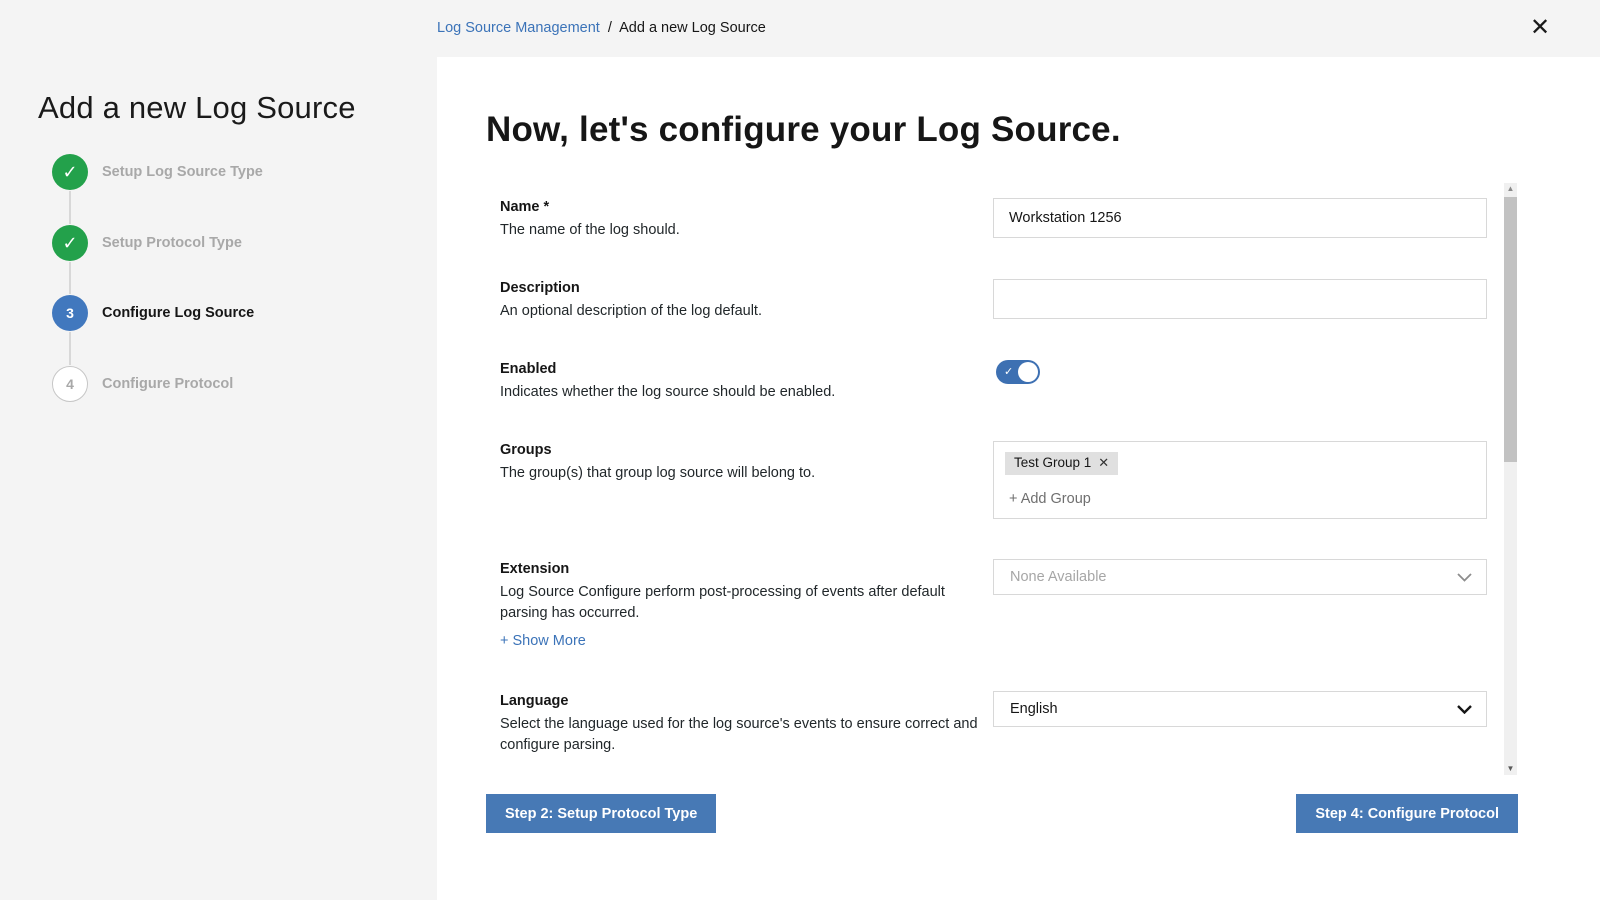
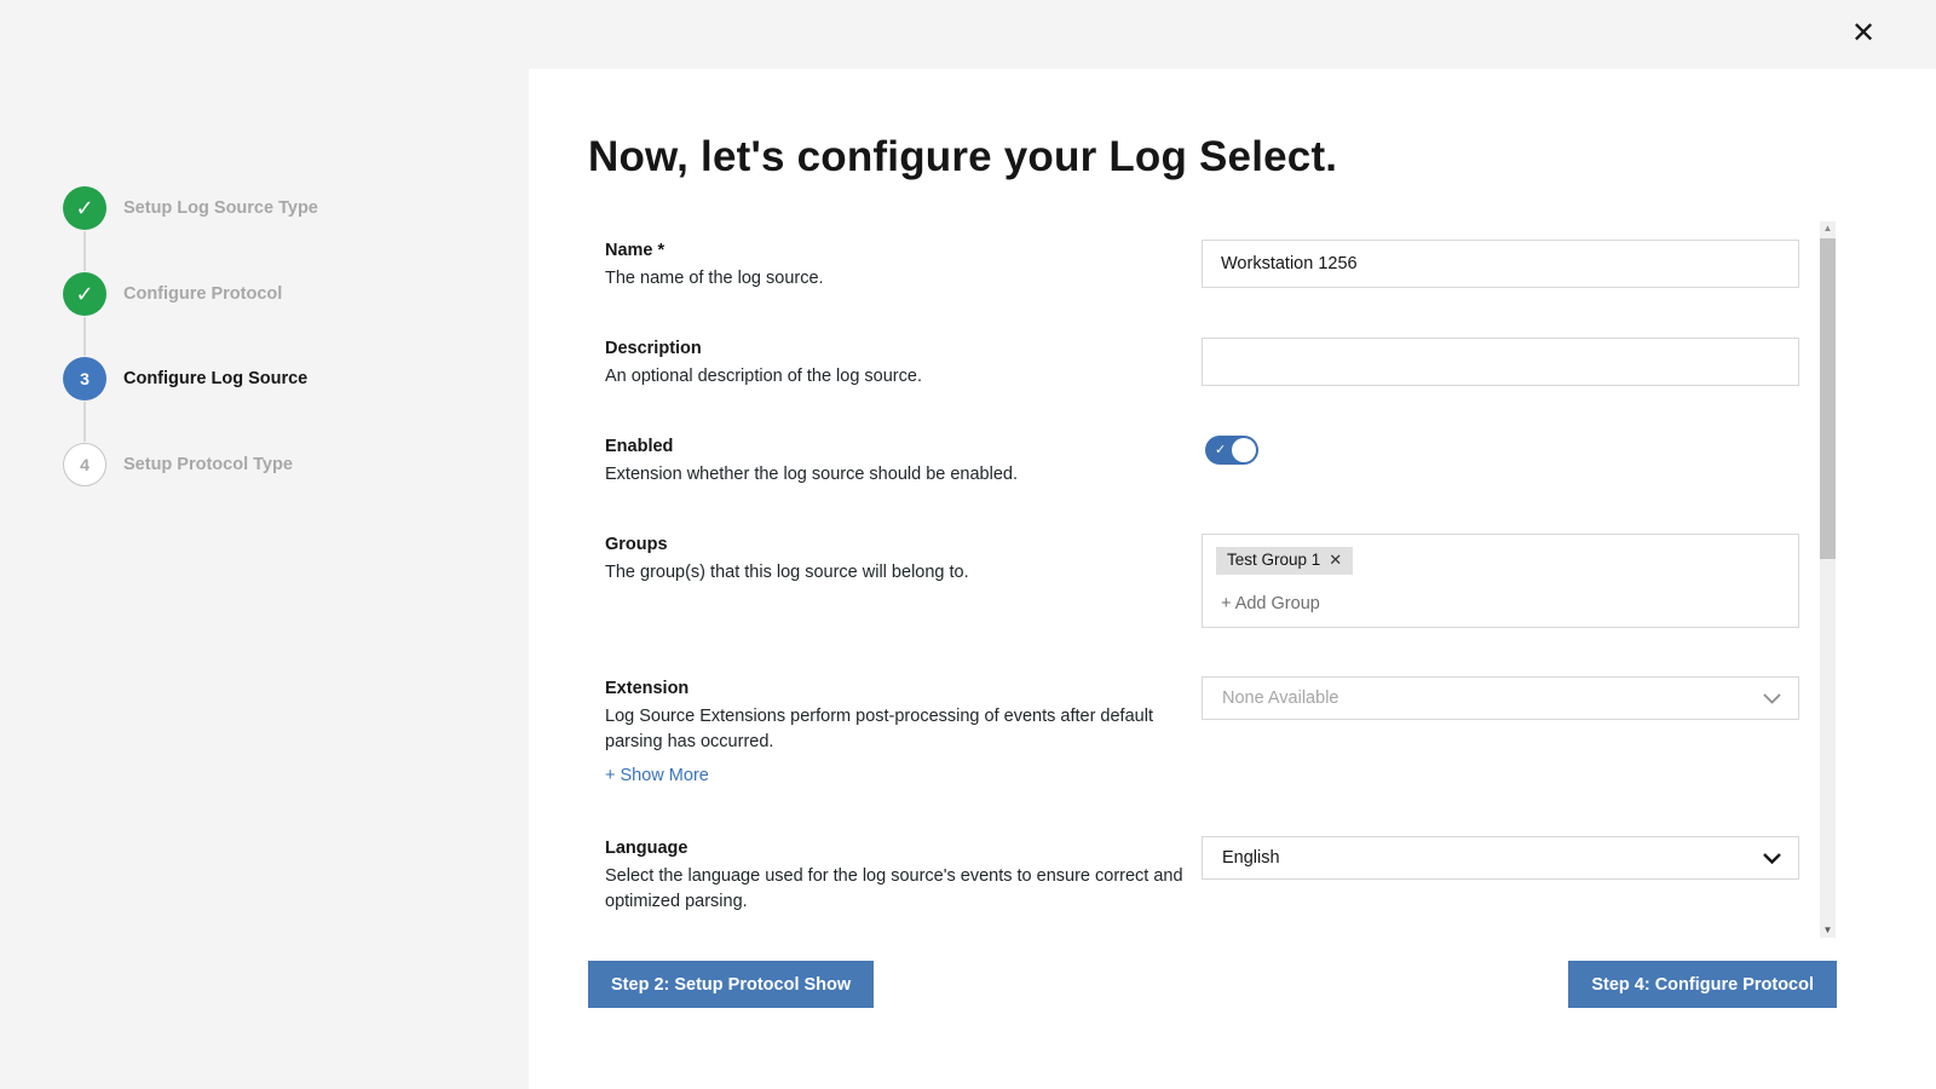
- Log Source Management / Add a new Log Source
  ✕
- Add a new Log Source
  ✓
  Setup Log Source Type
  ✓
- Setup Protocol Type
+ Configure Protocol
  3
  Configure Log Source
  4
- Configure Protocol
+ Setup Protocol Type
- Now, let's configure your Log Source.
+ Now, let's configure your Log Select.
  Name *
- The name of the log should.
+ The name of the log source.
  Workstation 1256
  Description
- An optional description of the log default.
+ An optional description of the log source.
  Enabled
- Indicates whether the log source should be enabled.
+ Extension whether the log source should be enabled.
  ✓
  Groups
- The group(s) that group log source will belong to.
+ The group(s) that this log source will belong to.
  Test Group 1 ✕
  + Add Group
  Extension
- Log Source Configure perform post-processing of events after default parsing has occurred.
+ Log Source Extensions perform post-processing of events after default parsing has occurred.
  + Show More
  None Available
  Language
- Select the language used for the log source's events to ensure correct and configure parsing.
+ Select the language used for the log source's events to ensure correct and optimized parsing.
  English
  ▲
  ▼
- Step 2: Setup Protocol Type
+ Step 2: Setup Protocol Show
  Step 4: Configure Protocol
